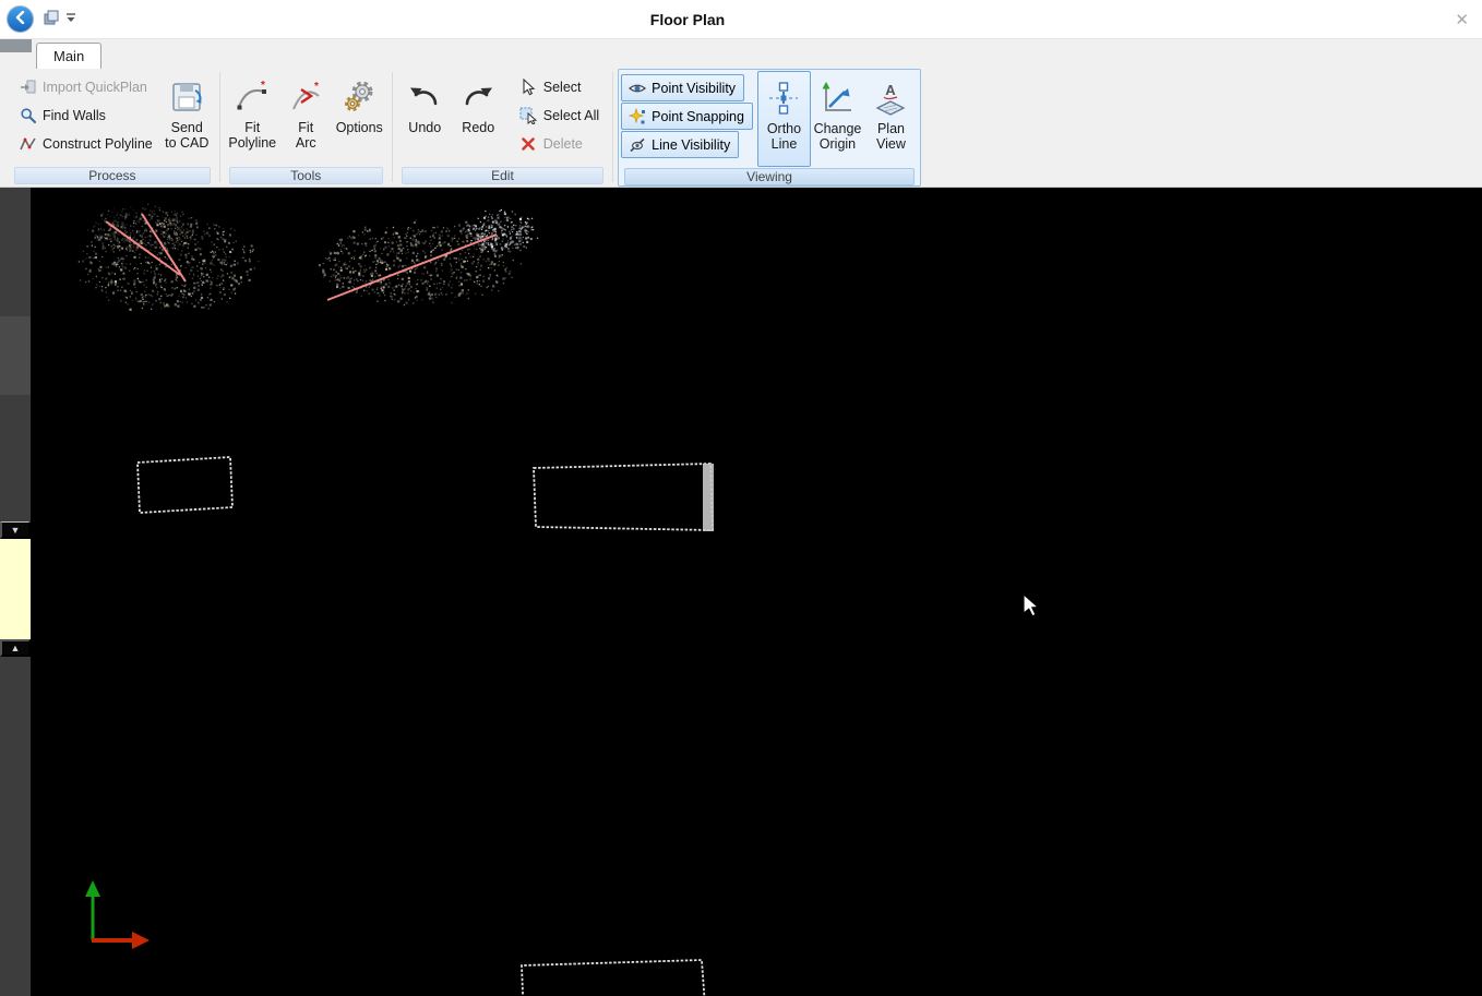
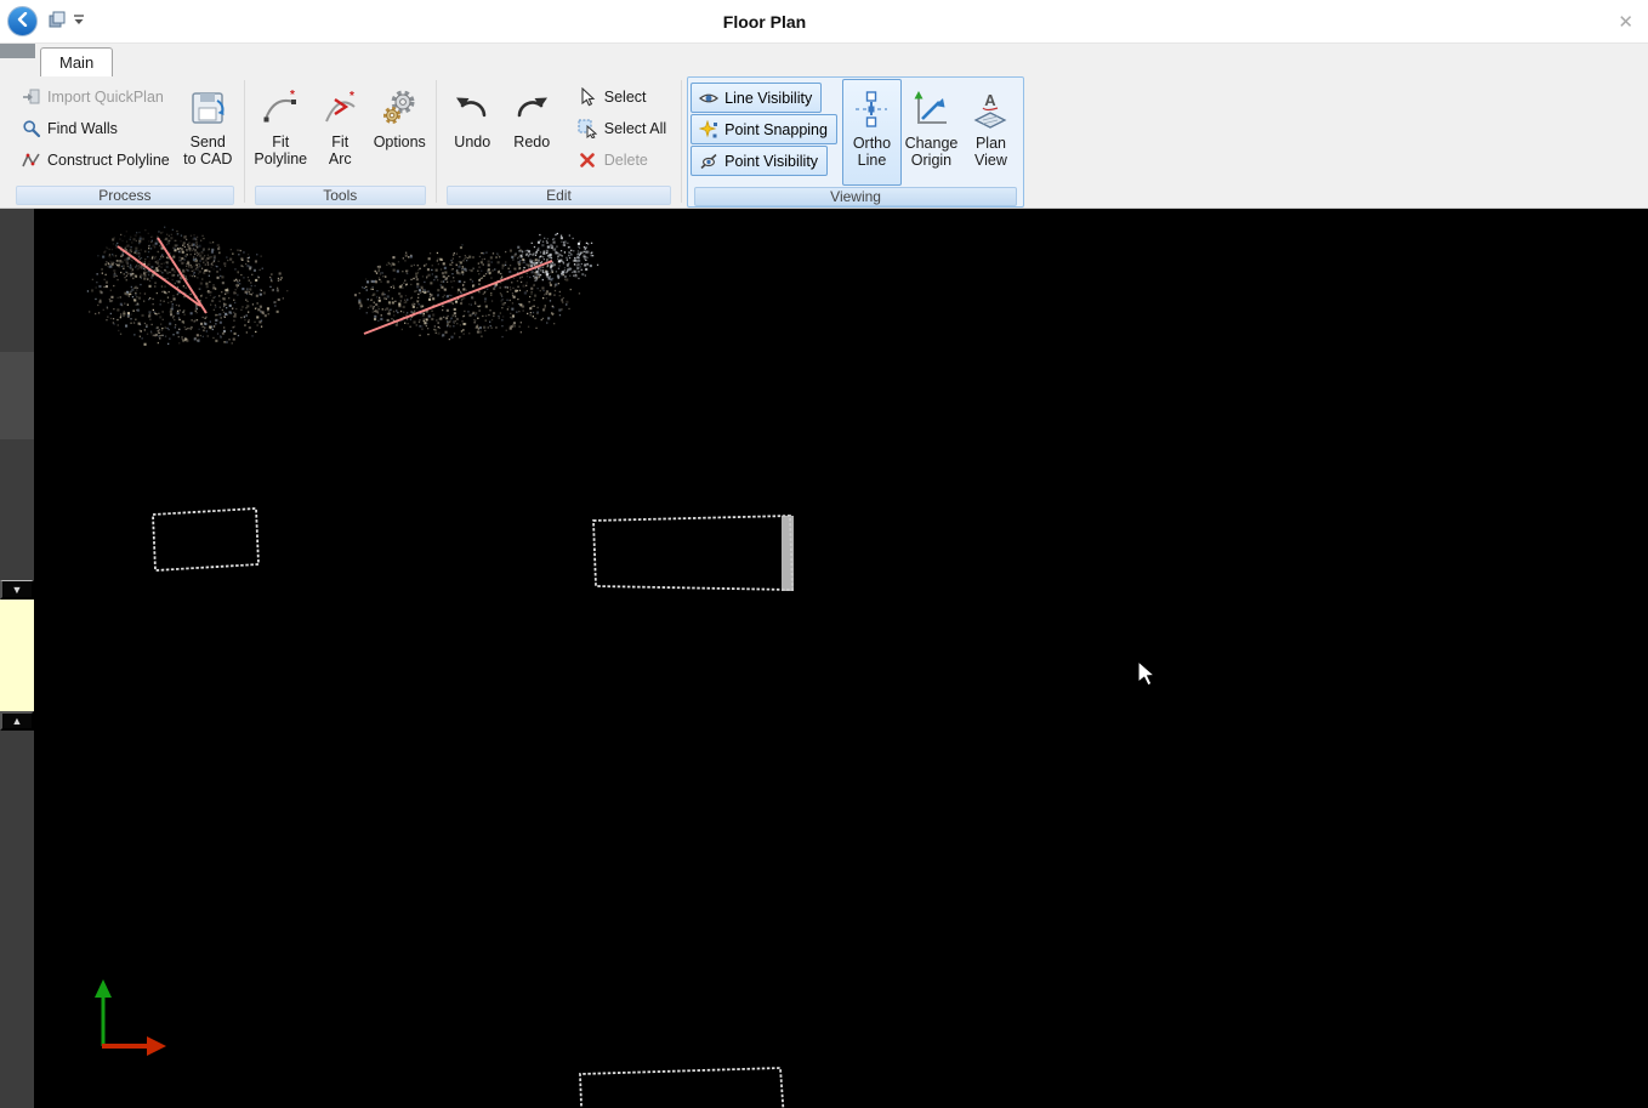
  Floor Plan
  ✕
  Main
  Import QuickPlan
  Find Walls
  Construct Polyline
  Send
  to CAD
  Process
  *
  Fit
  Polyline
  *
  Fit
  Arc
  Options
  Tools
  Undo
  Redo
  Select
  Select All
  Delete
  Edit
- Point Visibility
+ Line Visibility
  Point Snapping
- Line Visibility
+ Point Visibility
  Ortho
  Line
  Change
  Origin
  A
  Plan
  View
  Viewing
  ▼
  ▲
